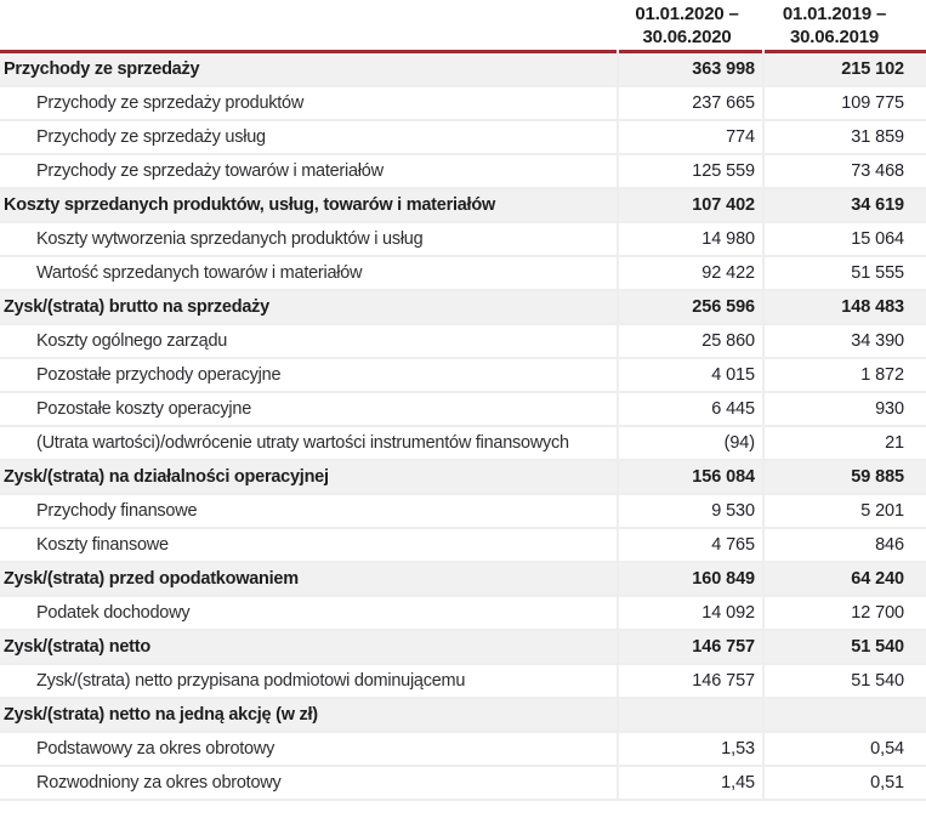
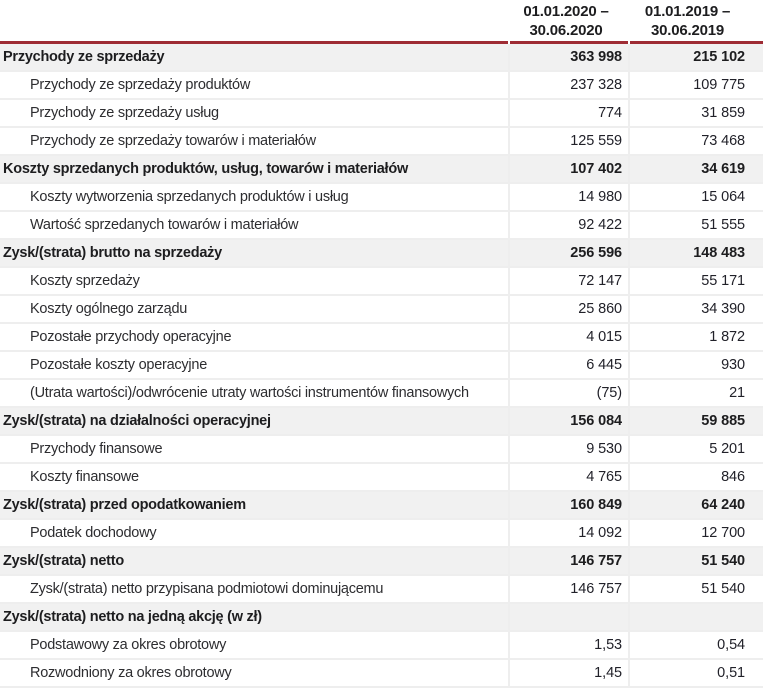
  01.01.2020 –
  30.06.2020
  01.01.2019 –
  30.06.2019
  Przychody ze sprzedaży
  363 998
  215 102
  Przychody ze sprzedaży produktów
- 237 665
+ 237 328
  109 775
  Przychody ze sprzedaży usług
  774
  31 859
  Przychody ze sprzedaży towarów i materiałów
  125 559
  73 468
  Koszty sprzedanych produktów, usług, towarów i materiałów
  107 402
  34 619
  Koszty wytworzenia sprzedanych produktów i usług
  14 980
  15 064
  Wartość sprzedanych towarów i materiałów
  92 422
  51 555
  Zysk/(strata) brutto na sprzedaży
  256 596
  148 483
+ Koszty sprzedaży
+ 72 147
+ 55 171
  Koszty ogólnego zarządu
  25 860
  34 390
  Pozostałe przychody operacyjne
  4 015
  1 872
  Pozostałe koszty operacyjne
  6 445
  930
  (Utrata wartości)/odwrócenie utraty wartości instrumentów finansowych
- (94)
+ (75)
  21
  Zysk/(strata) na działalności operacyjnej
  156 084
  59 885
  Przychody finansowe
  9 530
  5 201
  Koszty finansowe
  4 765
  846
  Zysk/(strata) przed opodatkowaniem
  160 849
  64 240
  Podatek dochodowy
  14 092
  12 700
  Zysk/(strata) netto
  146 757
  51 540
  Zysk/(strata) netto przypisana podmiotowi dominującemu
  146 757
  51 540
  Zysk/(strata) netto na jedną akcję (w zł)
  Podstawowy za okres obrotowy
  1,53
  0,54
  Rozwodniony za okres obrotowy
  1,45
  0,51
